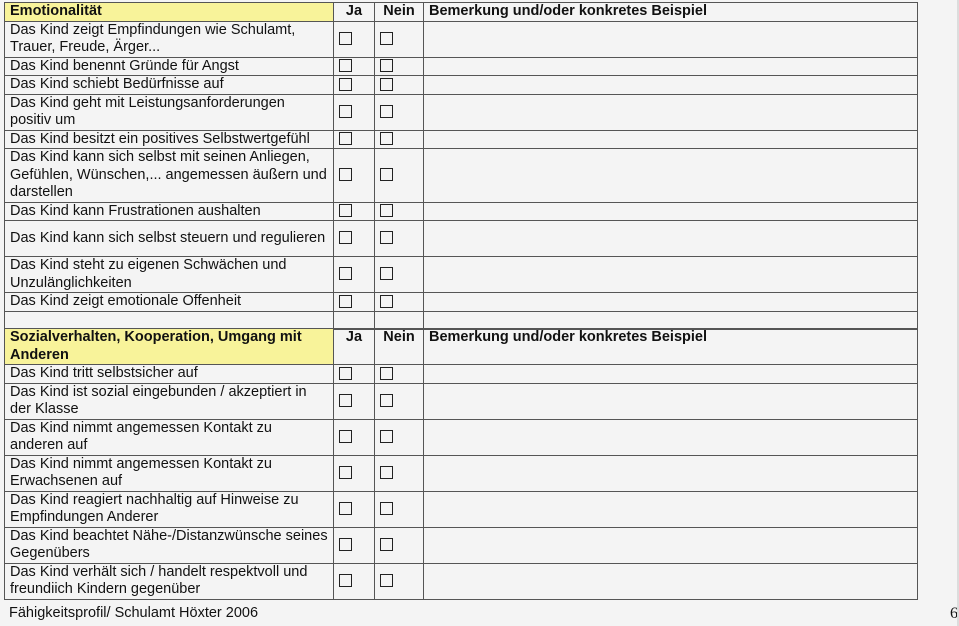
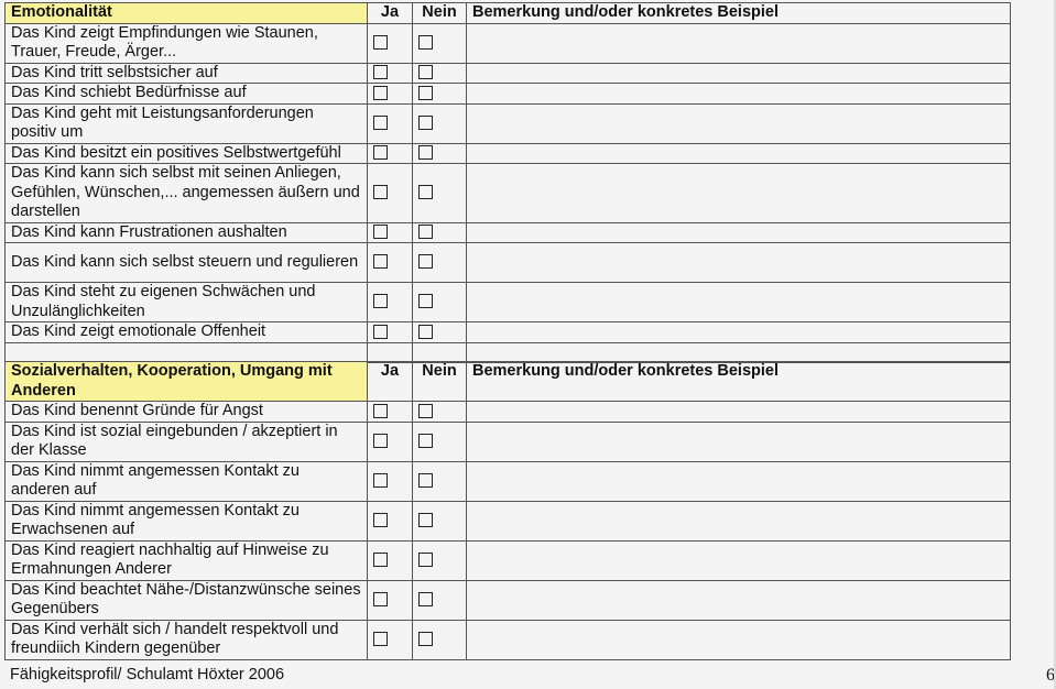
  Emotionalität	Ja	Nein	Bemerkung und/oder konkretes Beispiel
- Das Kind zeigt Empfindungen wie Schulamt, Trauer, Freude, Ärger...
+ Das Kind zeigt Empfindungen wie Staunen, Trauer, Freude, Ärger...
- Das Kind benennt Gründe für Angst
+ Das Kind tritt selbstsicher auf
  Das Kind schiebt Bedürfnisse auf
  Das Kind geht mit Leistungsanforderungen positiv um
  Das Kind besitzt ein positives Selbstwertgefühl
  Das Kind kann sich selbst mit seinen Anliegen, Gefühlen, Wünschen,... angemessen äußern und darstellen
  Das Kind kann Frustrationen aushalten
  Das Kind kann sich selbst steuern und regulieren
  Das Kind steht zu eigenen Schwächen und Unzulänglichkeiten
  Das Kind zeigt emotionale Offenheit
  Sozialverhalten, Kooperation, Umgang mit Anderen	Ja	Nein	Bemerkung und/oder konkretes Beispiel
- Das Kind tritt selbstsicher auf
+ Das Kind benennt Gründe für Angst
  Das Kind ist sozial eingebunden / akzeptiert in der Klasse
  Das Kind nimmt angemessen Kontakt zu anderen auf
  Das Kind nimmt angemessen Kontakt zu Erwachsenen auf
- Das Kind reagiert nachhaltig auf Hinweise zu Empfindungen Anderer
+ Das Kind reagiert nachhaltig auf Hinweise zu Ermahnungen Anderer
  Das Kind beachtet Nähe-/Distanzwünsche seines Gegenübers
  Das Kind verhält sich / handelt respektvoll und freundiich Kindern gegenüber
  Fähigkeitsprofil/ Schulamt Höxter 2006
  6
